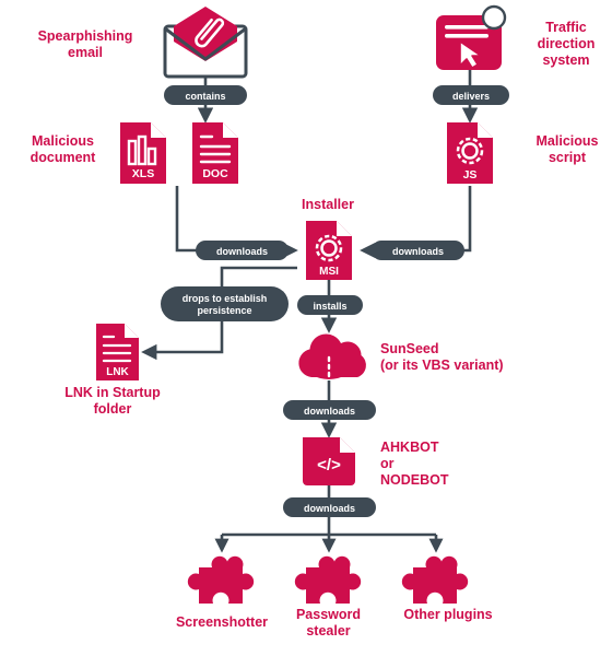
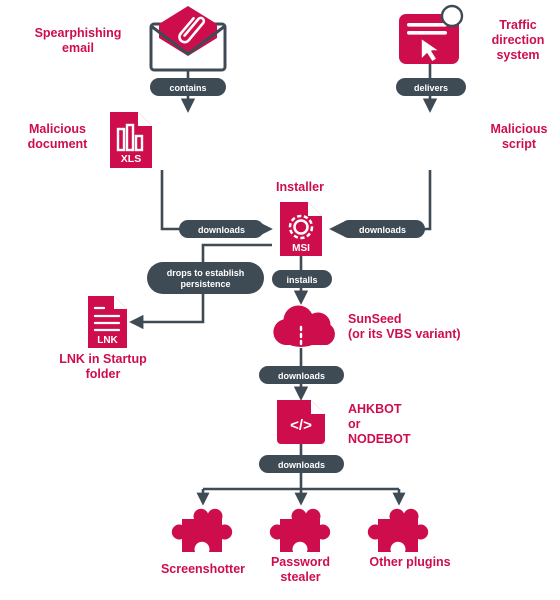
  Spearphishing
  email
  Traffic
  direction
  system
  Malicious
  document
  Malicious
  script
  Installer
  LNK in Startup
  folder
  SunSeed
  (or its VBS variant)
  AHKBOT
  or
  NODEBOT
  Screenshotter
  Password
  stealer
  Other plugins
  !
  XLS
- DOC
- JS
  MSI
  LNK
  </>
  contains
  delivers
  downloads
  downloads
  drops to establish
  persistence
  installs
  downloads
  downloads
